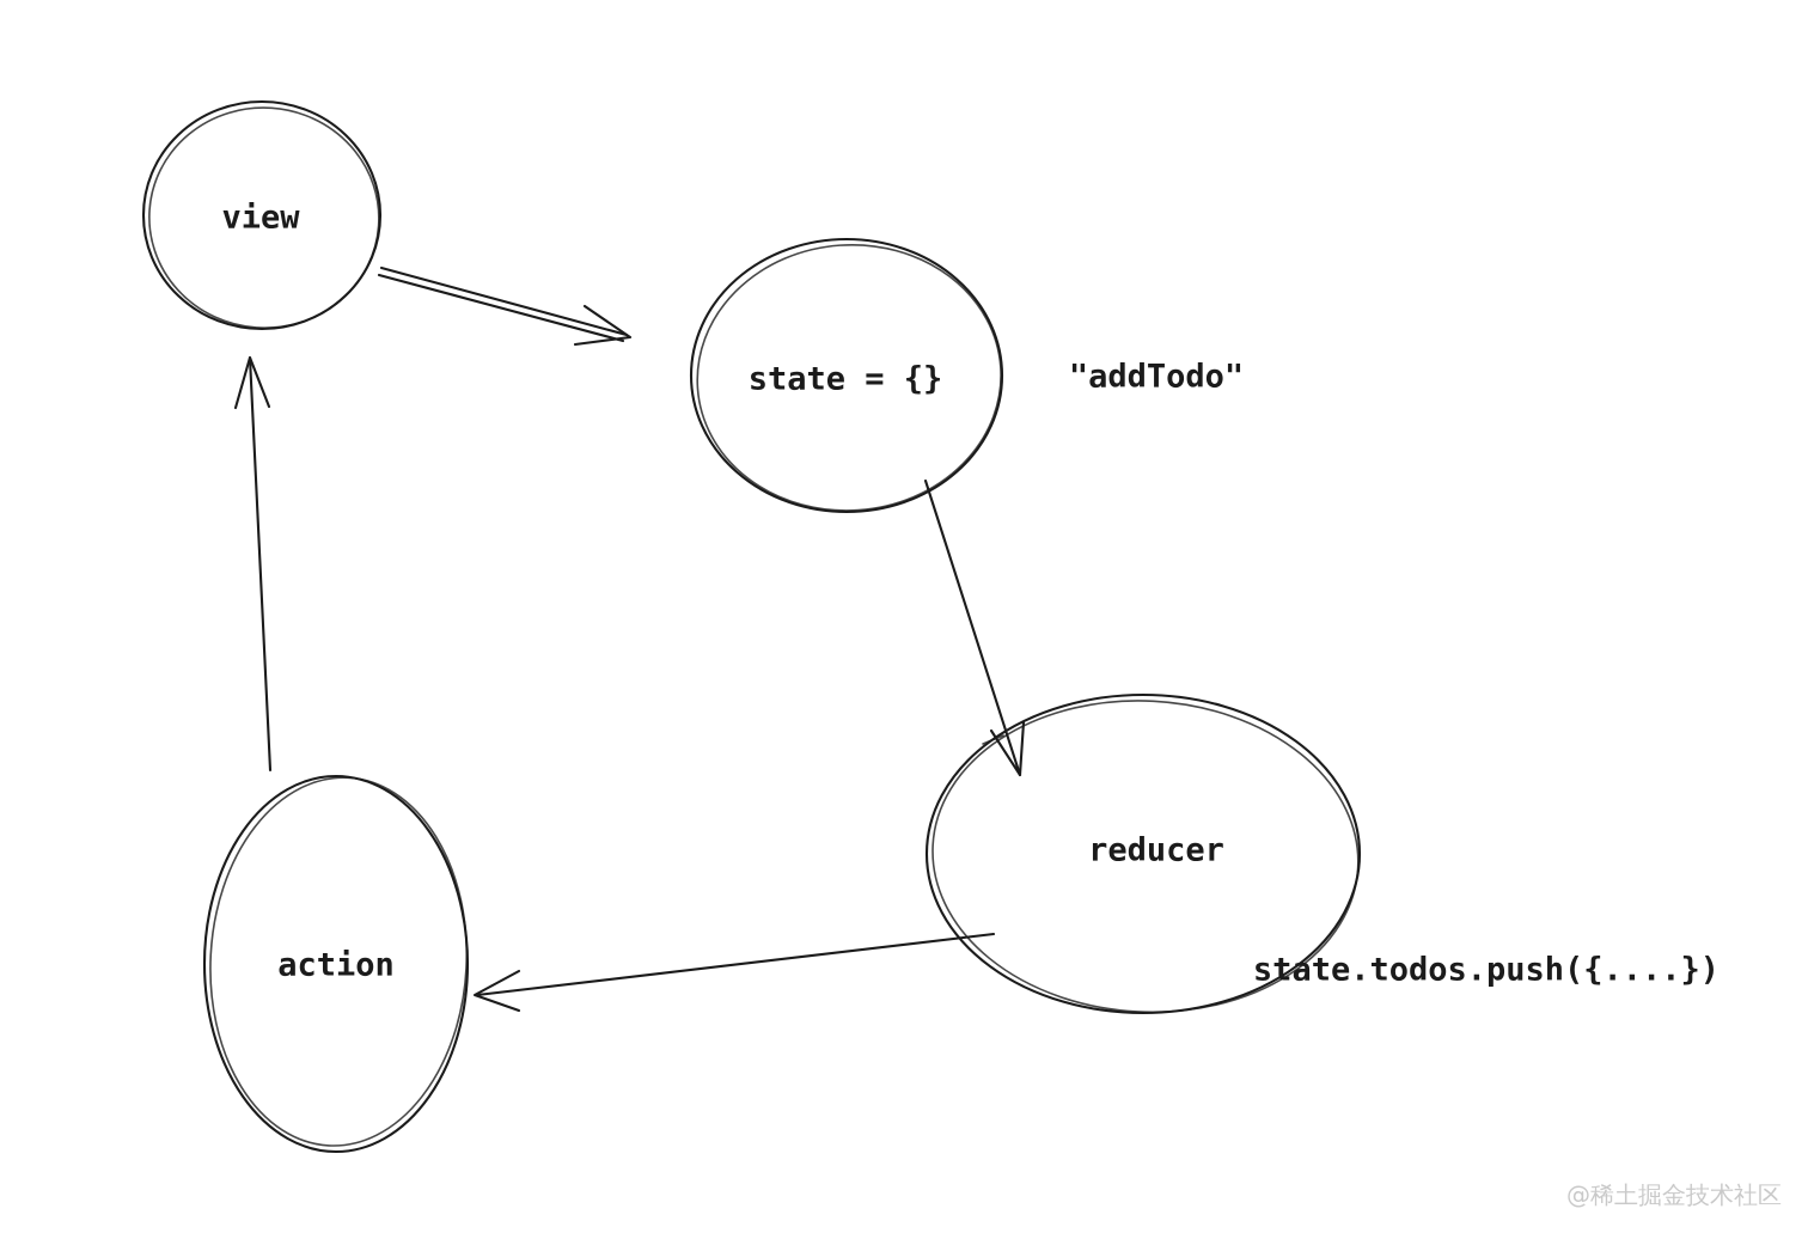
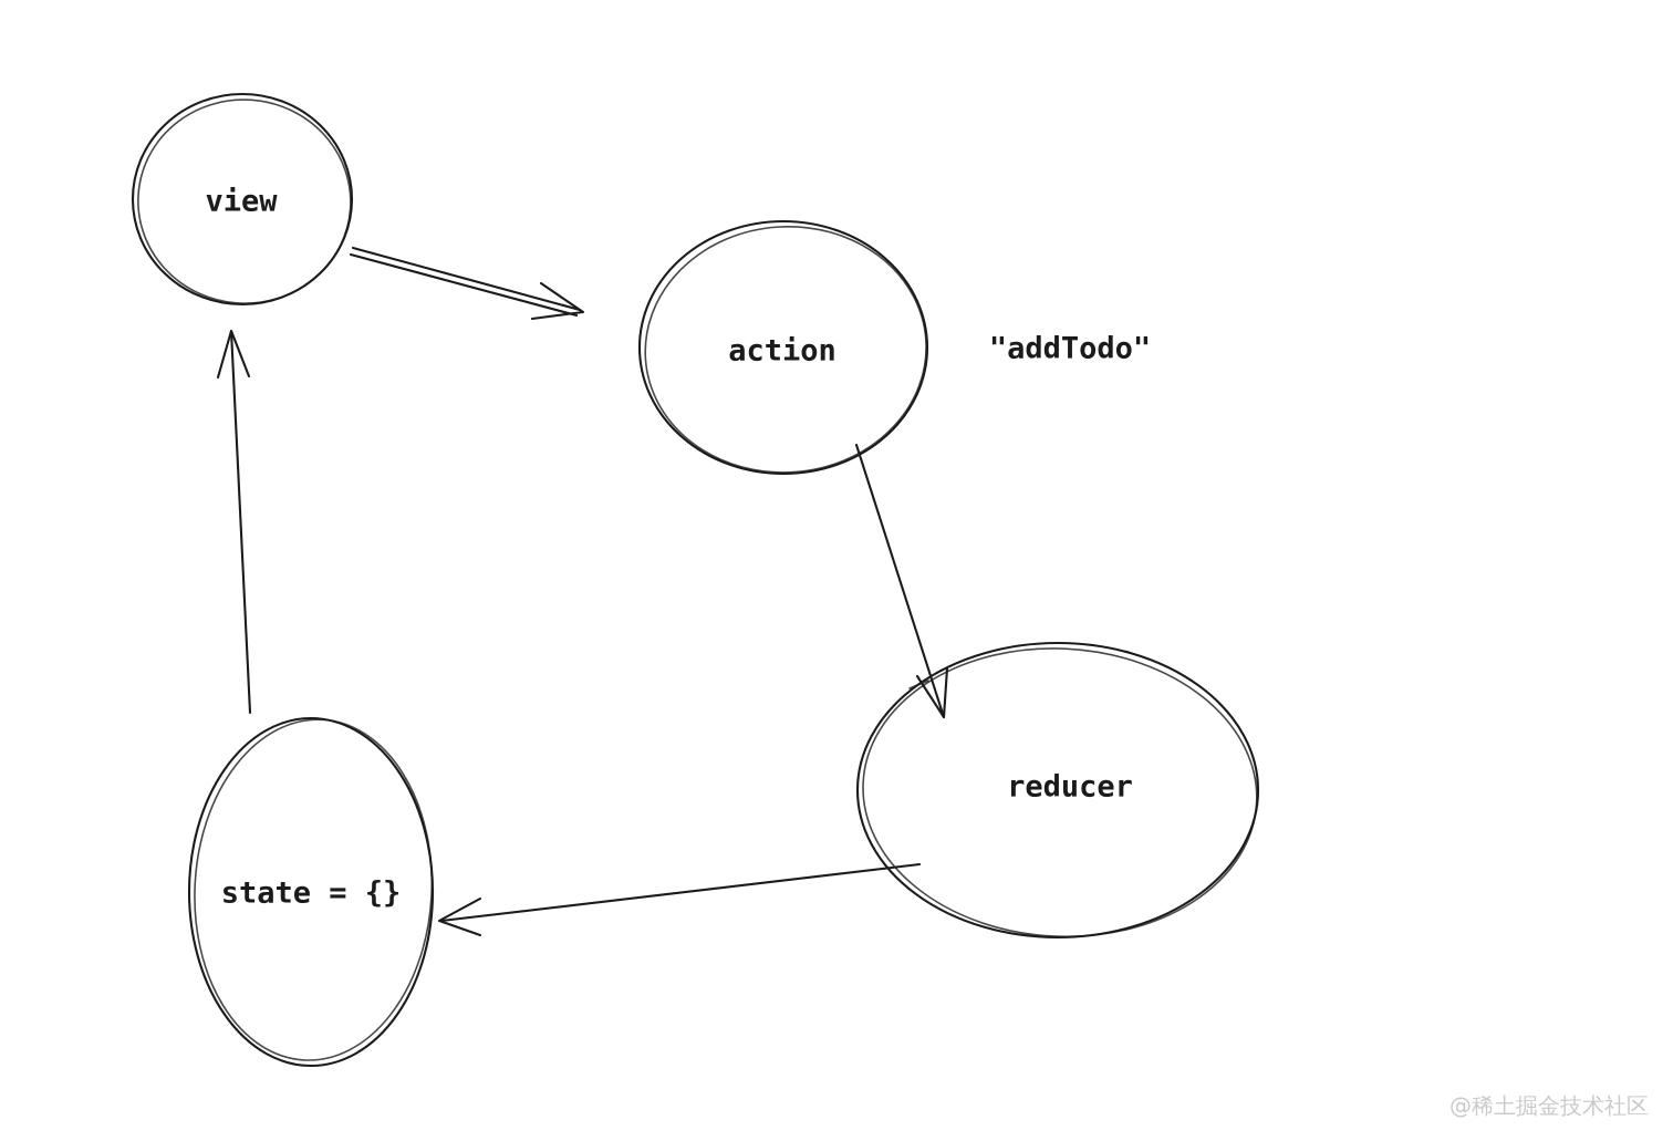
  view
- state = {}
+ action
  reducer
- action
+ state = {}
  "addTodo"
- state.todos.push({....})
  @稀土掘金技术社区
